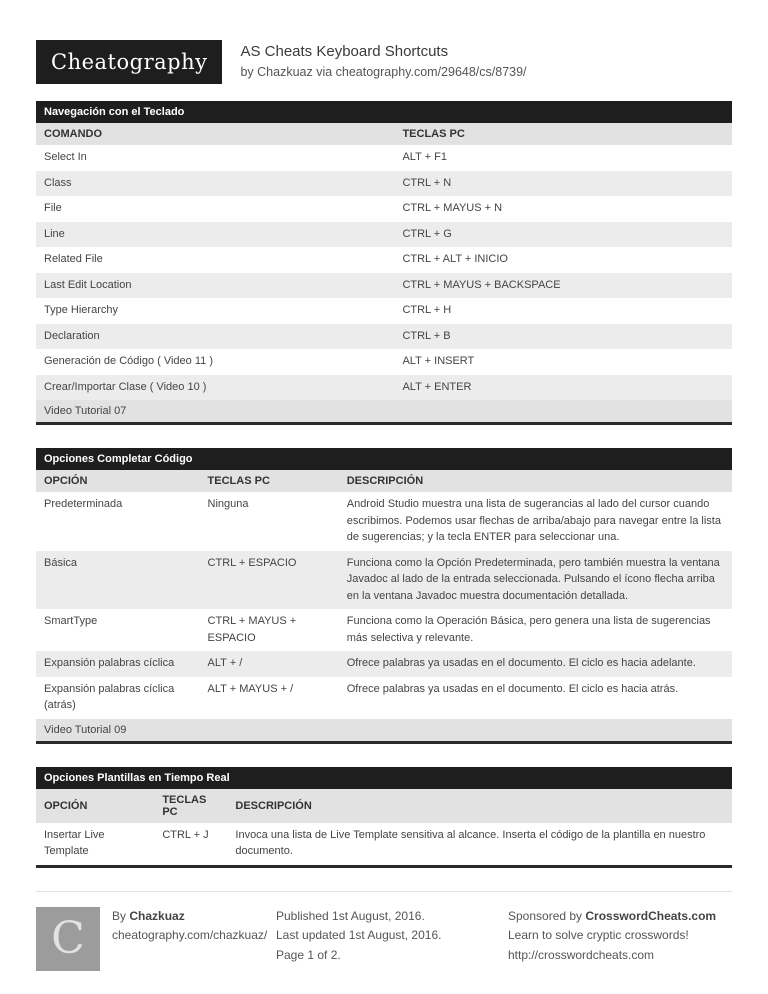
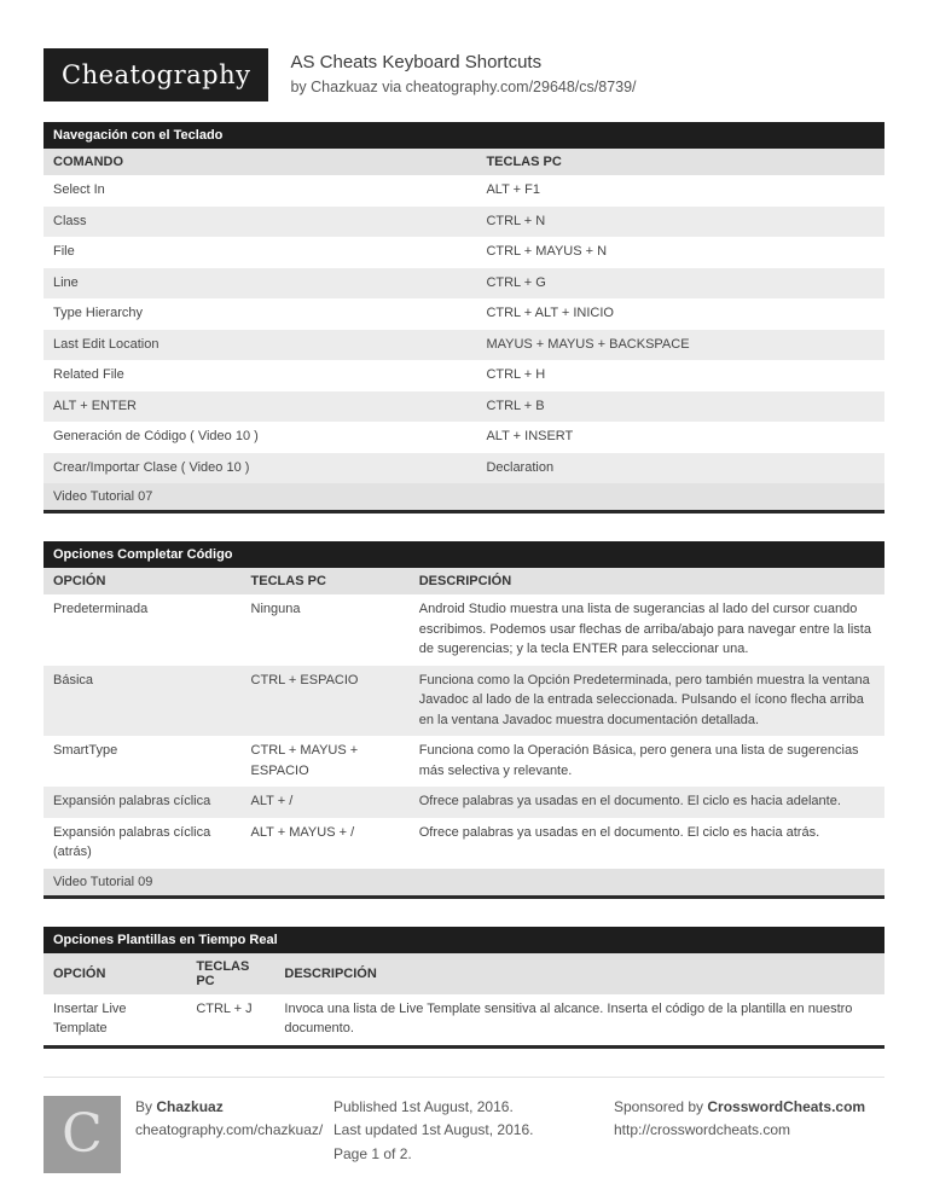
  Cheatography
  AS Cheats Keyboard Shortcuts
  by Chazkuaz via cheatography.com/29648/cs/8739/
  Navegación con el Teclado
  COMANDO	TECLAS PC
  Select In	ALT + F1
  Class	CTRL + N
  File	CTRL + MAYUS + N
  Line	CTRL + G
- Related File	CTRL + ALT + INICIO
+ Type Hierarchy	CTRL + ALT + INICIO
- Last Edit Location	CTRL + MAYUS + BACKSPACE
+ Last Edit Location	MAYUS + MAYUS + BACKSPACE
- Type Hierarchy	CTRL + H
+ Related File	CTRL + H
- Declaration	CTRL + B
+ ALT + ENTER	CTRL + B
- Generación de Código ( Video 11 )	ALT + INSERT
+ Generación de Código ( Video 10 )	ALT + INSERT
- Crear/Importar Clase ( Video 10 )	ALT + ENTER
+ Crear/Importar Clase ( Video 10 )	Declaration
  Video Tutorial 07
  Opciones Completar Código
  OPCIÓN	TECLAS PC	DESCRIPCIÓN
  Predeterminada	Ninguna	Android Studio muestra una lista de sugerancias al lado del cursor cuando escribimos. Podemos usar flechas de arriba/abajo para navegar entre la lista de sugerencias; y la tecla ENTER para seleccionar una.
  Básica	CTRL + ESPACIO	Funciona como la Opción Predeterminada, pero también muestra la ventana Javadoc al lado de la entrada seleccionada. Pulsando el ícono flecha arriba en la ventana Javadoc muestra documentación detallada.
  SmartType	CTRL + MAYUS + ESPACIO	Funciona como la Operación Básica, pero genera una lista de sugerencias más selectiva y relevante.
  Expansión palabras cíclica	ALT + /	Ofrece palabras ya usadas en el documento. El ciclo es hacia adelante.
  Expansión palabras cíclica (atrás)	ALT + MAYUS + /	Ofrece palabras ya usadas en el documento. El ciclo es hacia atrás.
  Video Tutorial 09
  Opciones Plantillas en Tiempo Real
  OPCIÓN	TECLAS PC	DESCRIPCIÓN
  Insertar Live Template	CTRL + J	Invoca una lista de Live Template sensitiva al alcance. Inserta el código de la plantilla en nuestro documento.
  C
  By Chazkuaz
  cheatography.com/chazkuaz/
  Published 1st August, 2016.
  Last updated 1st August, 2016.
  Page 1 of 2.
  Sponsored by CrosswordCheats.com
- Learn to solve cryptic crosswords!
  http://crosswordcheats.com
